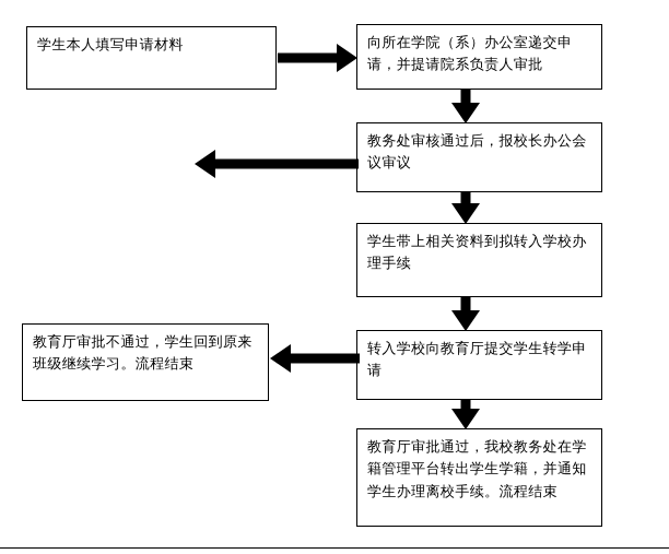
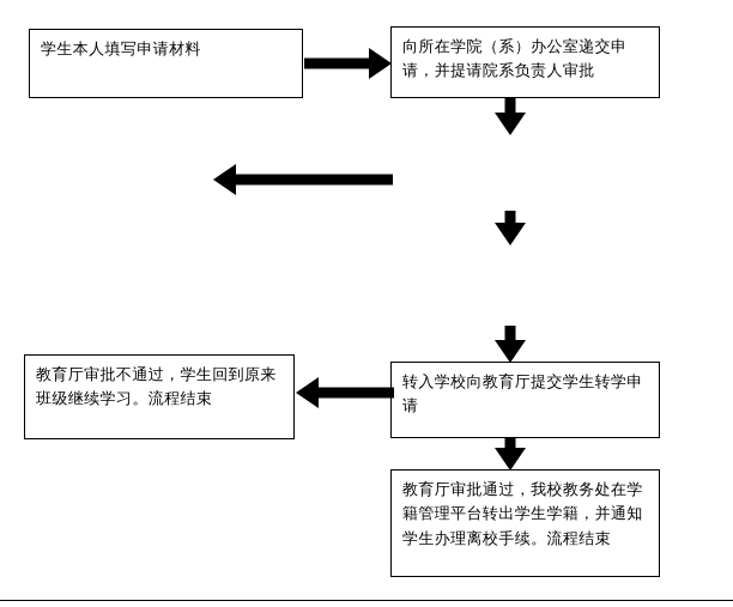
  学生本人填写申请材料
  教育厅审批不通过，学生回到原来班级继续学习。流程结束
  向所在学院（系）办公室递交申请，并提请院系负责人审批
- 教务处审核通过后，报校长办公会议审议
- 学生带上相关资料到拟转入学校办理手续
  转入学校向教育厅提交学生转学申请
  教育厅审批通过，我校教务处在学籍管理平台转出学生学籍，并通知学生办理离校手续。流程结束
